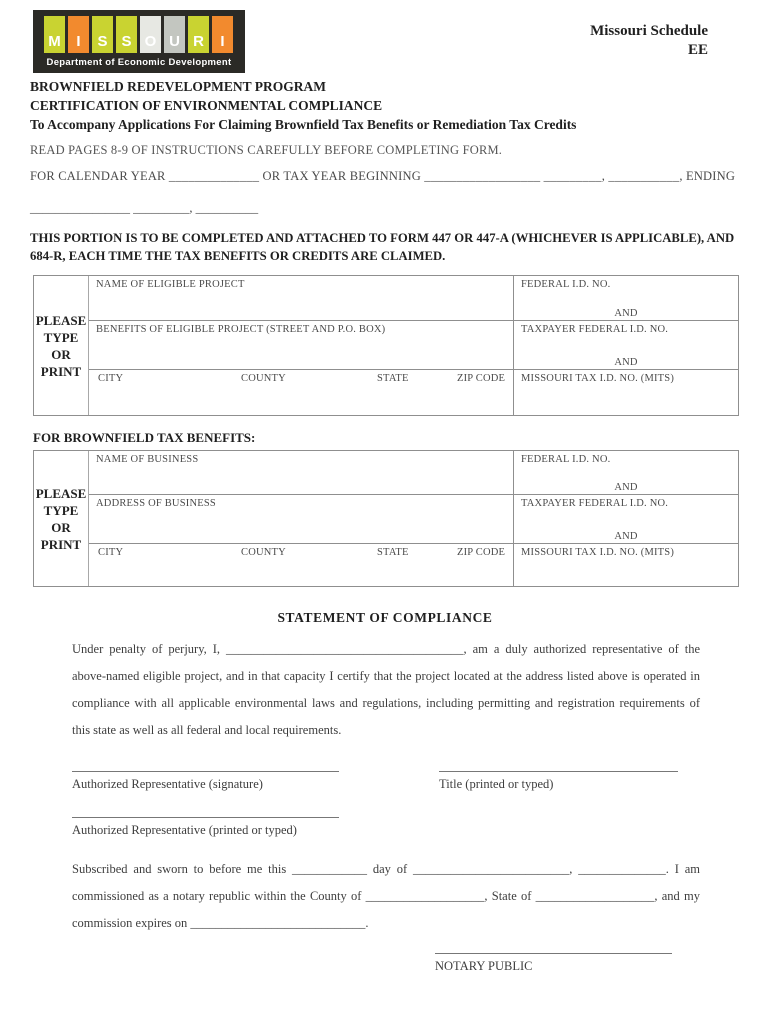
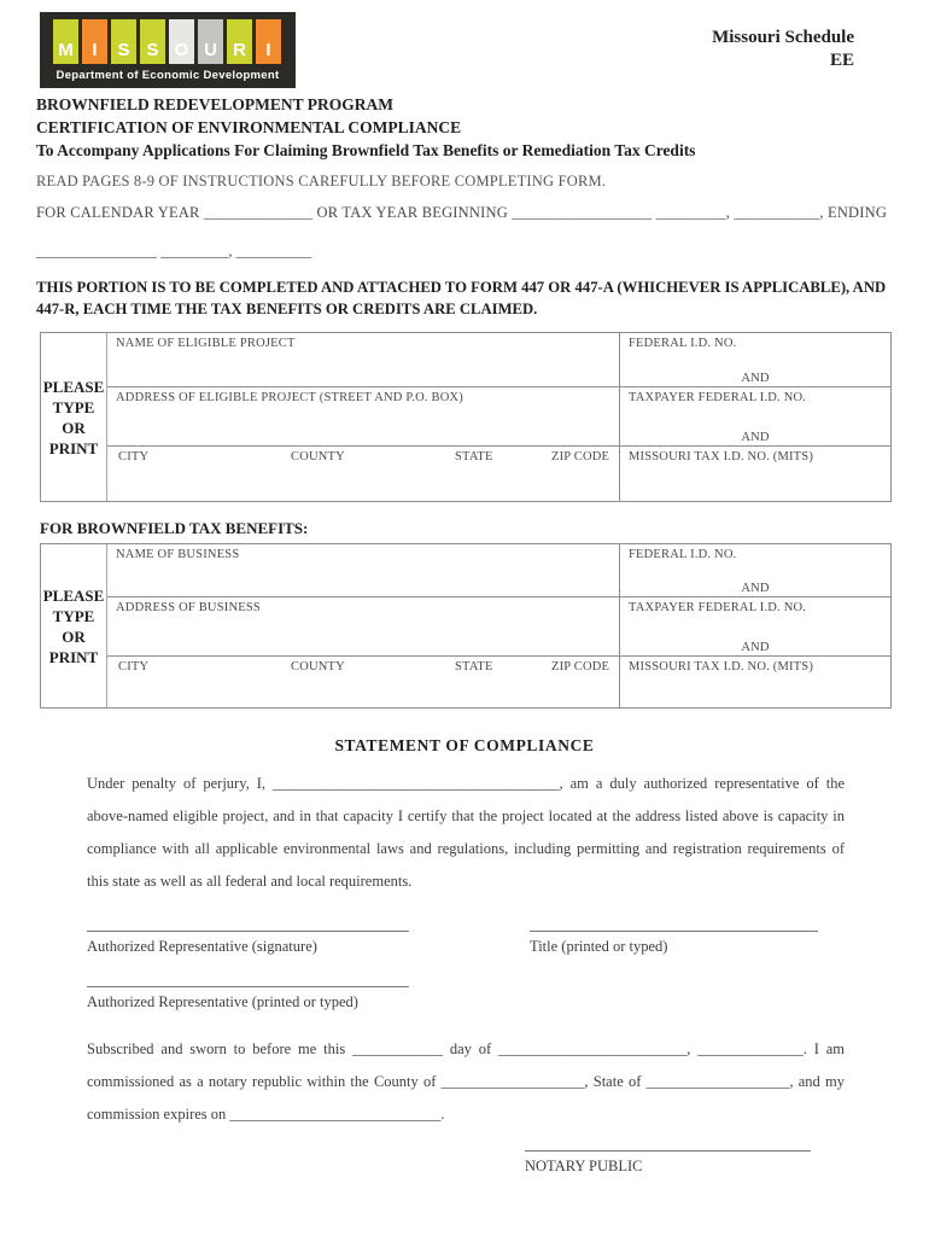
  M
  I
  S
  S
  O
  U
  R
  I
  Department of Economic Development
  Missouri Schedule
  EE
  BROWNFIELD REDEVELOPMENT PROGRAM
  CERTIFICATION OF ENVIRONMENTAL COMPLIANCE
  To Accompany Applications For Claiming Brownfield Tax Benefits or Remediation Tax Credits
  READ PAGES 8-9 OF INSTRUCTIONS CAREFULLY BEFORE COMPLETING FORM.
  FOR CALENDAR YEAR ______________ OR TAX YEAR BEGINNING __________________ _________, ___________, ENDING
  ________________ _________, __________
  THIS PORTION IS TO BE COMPLETED AND ATTACHED TO FORM 447 OR 447-A (WHICHEVER IS APPLICABLE), AND
- 684-R, EACH TIME THE TAX BENEFITS OR CREDITS ARE CLAIMED.
+ 447-R, EACH TIME THE TAX BENEFITS OR CREDITS ARE CLAIMED.
  PLEASE
  TYPE
  OR
  PRINT
  NAME OF ELIGIBLE PROJECT
  FEDERAL I.D. NO.
  AND
- BENEFITS OF ELIGIBLE PROJECT (STREET AND P.O. BOX)
+ ADDRESS OF ELIGIBLE PROJECT (STREET AND P.O. BOX)
  TAXPAYER FEDERAL I.D. NO.
  AND
  CITY
  COUNTY
  STATE
  ZIP CODE
  MISSOURI TAX I.D. NO. (MITS)
  FOR BROWNFIELD TAX BENEFITS:
  PLEASE
  TYPE
  OR
  PRINT
  NAME OF BUSINESS
  FEDERAL I.D. NO.
  AND
  ADDRESS OF BUSINESS
  TAXPAYER FEDERAL I.D. NO.
  AND
  CITY
  COUNTY
  STATE
  ZIP CODE
  MISSOURI TAX I.D. NO. (MITS)
  STATEMENT OF COMPLIANCE
  Under penalty of perjury, I, ______________________________________, am a duly authorized representative of the
- above-named eligible project, and in that capacity I certify that the project located at the address listed above is operated in
+ above-named eligible project, and in that capacity I certify that the project located at the address listed above is capacity in
  compliance with all applicable environmental laws and regulations, including permitting and registration requirements of
  this state as well as all federal and local requirements.
  Authorized Representative (signature)
  Title (printed or typed)
  Authorized Representative (printed or typed)
  Subscribed and sworn to before me this ____________ day of _________________________, ______________. I am
  commissioned as a notary republic within the County of ___________________, State of ___________________, and my
  commission expires on ____________________________.
  NOTARY PUBLIC
